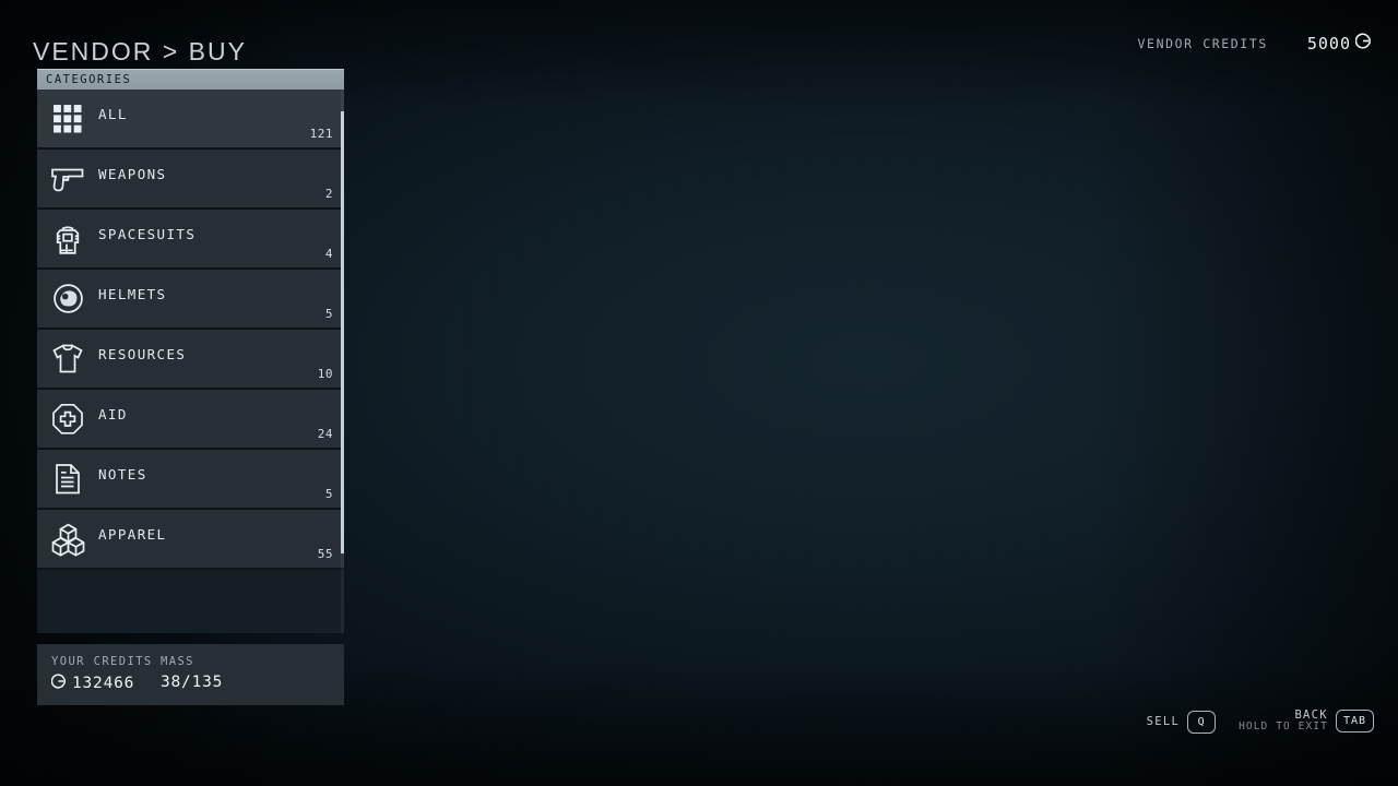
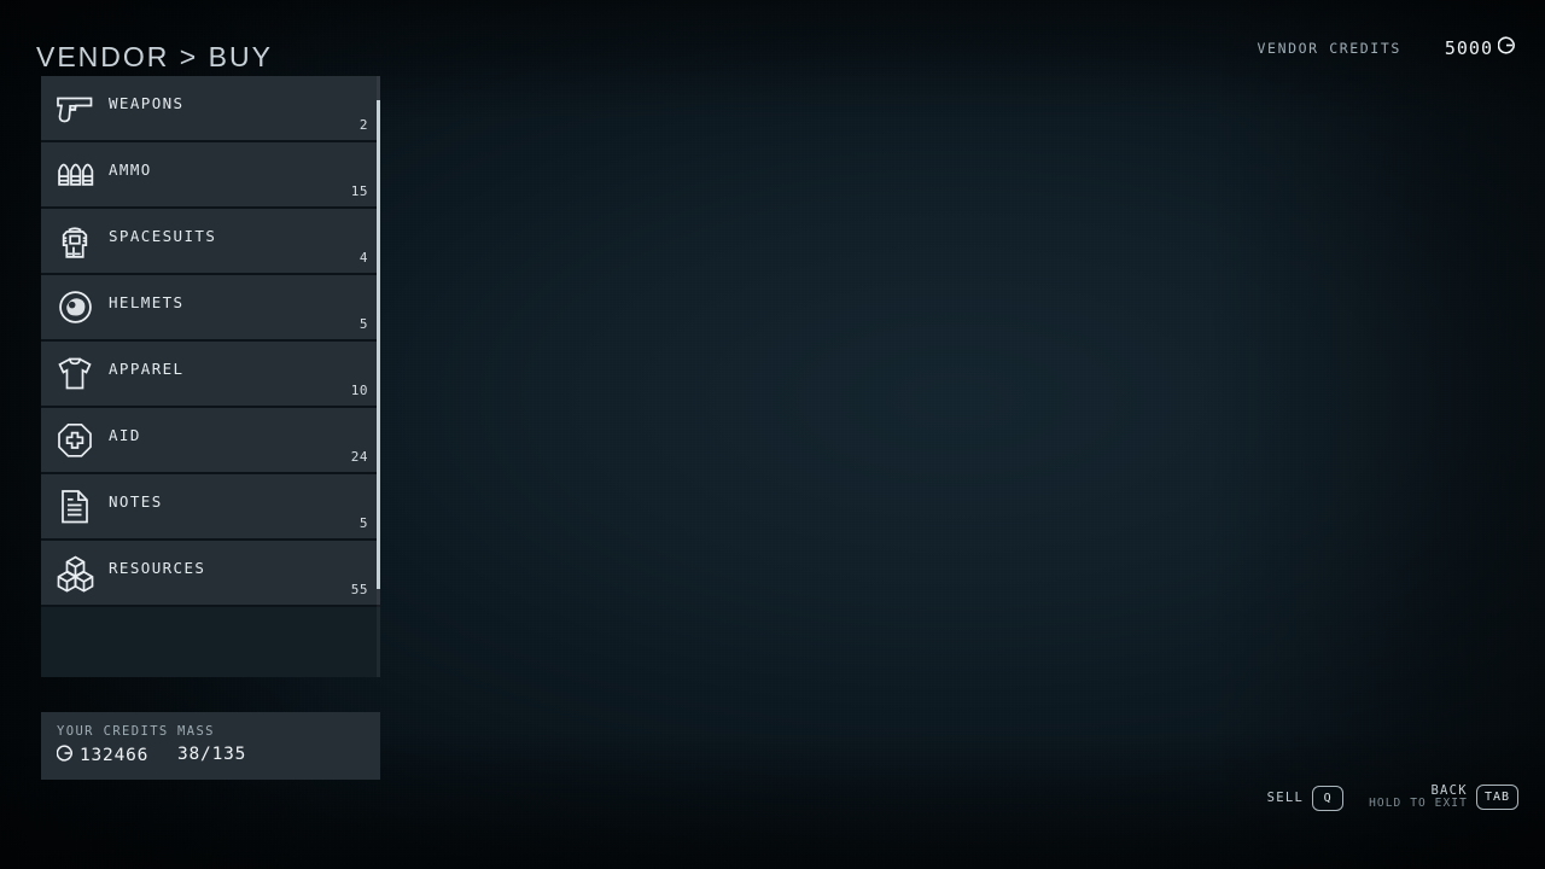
  VENDOR > BUY
  VENDOR CREDITS
  5000
- CATEGORIES
- ALL
- 121
  WEAPONS
  2
+ AMMO
+ 15
  SPACESUITS
  4
  HELMETS
  5
- RESOURCES
+ APPAREL
  10
  AID
  24
  NOTES
  5
- APPAREL
+ RESOURCES
  55
  YOUR CREDITS
  132466
  MASS
  38/135
  SELL
  Q
  BACK
  HOLD TO EXIT
  TAB
